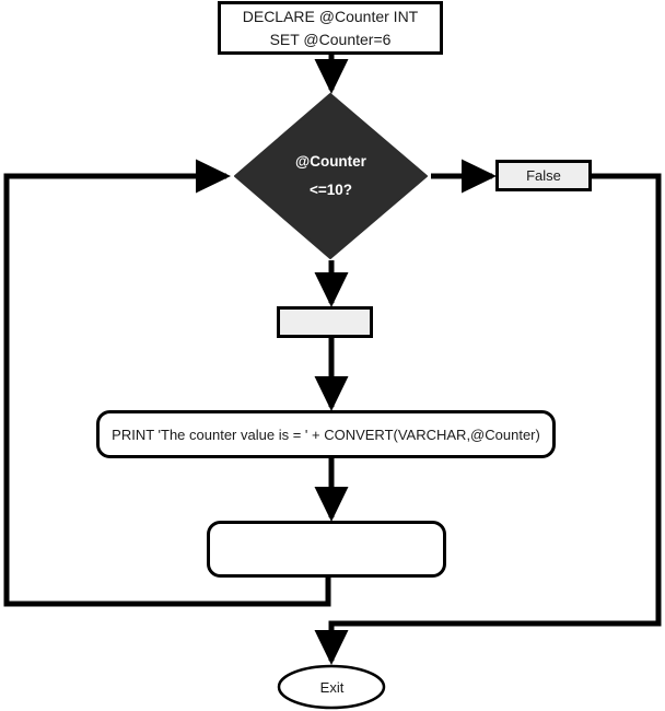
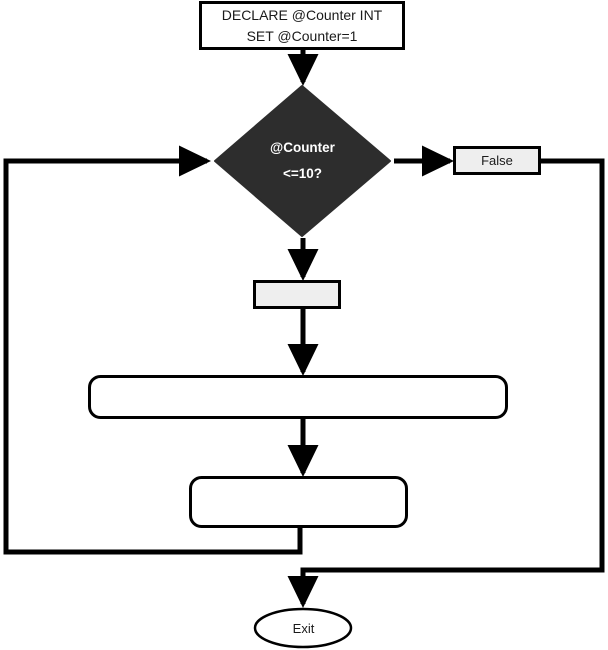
  DECLARE @Counter INT
- SET @Counter=6
+ SET @Counter=1
  @Counter
  <=10?
  False
- PRINT 'The counter value is = ' + CONVERT(VARCHAR,@Counter)
  Exit
